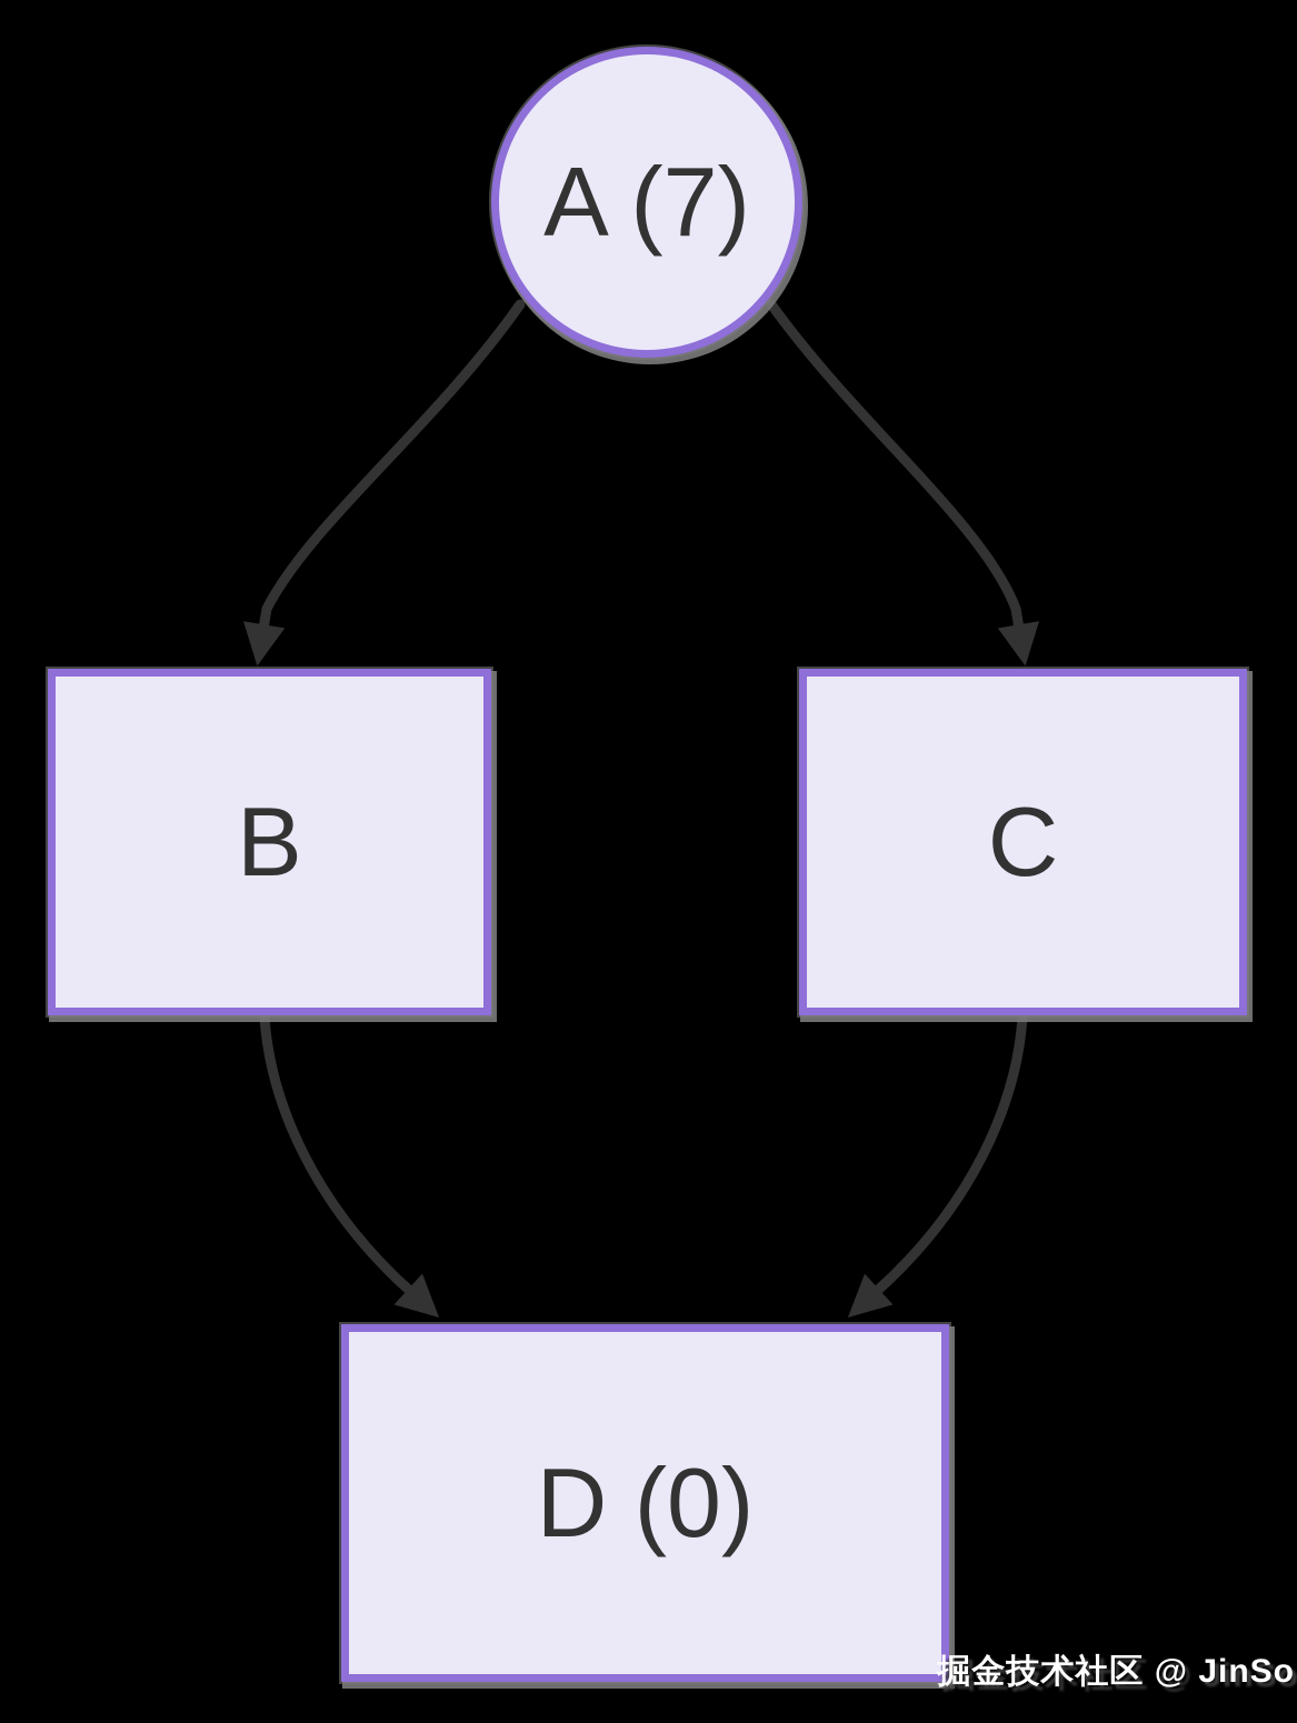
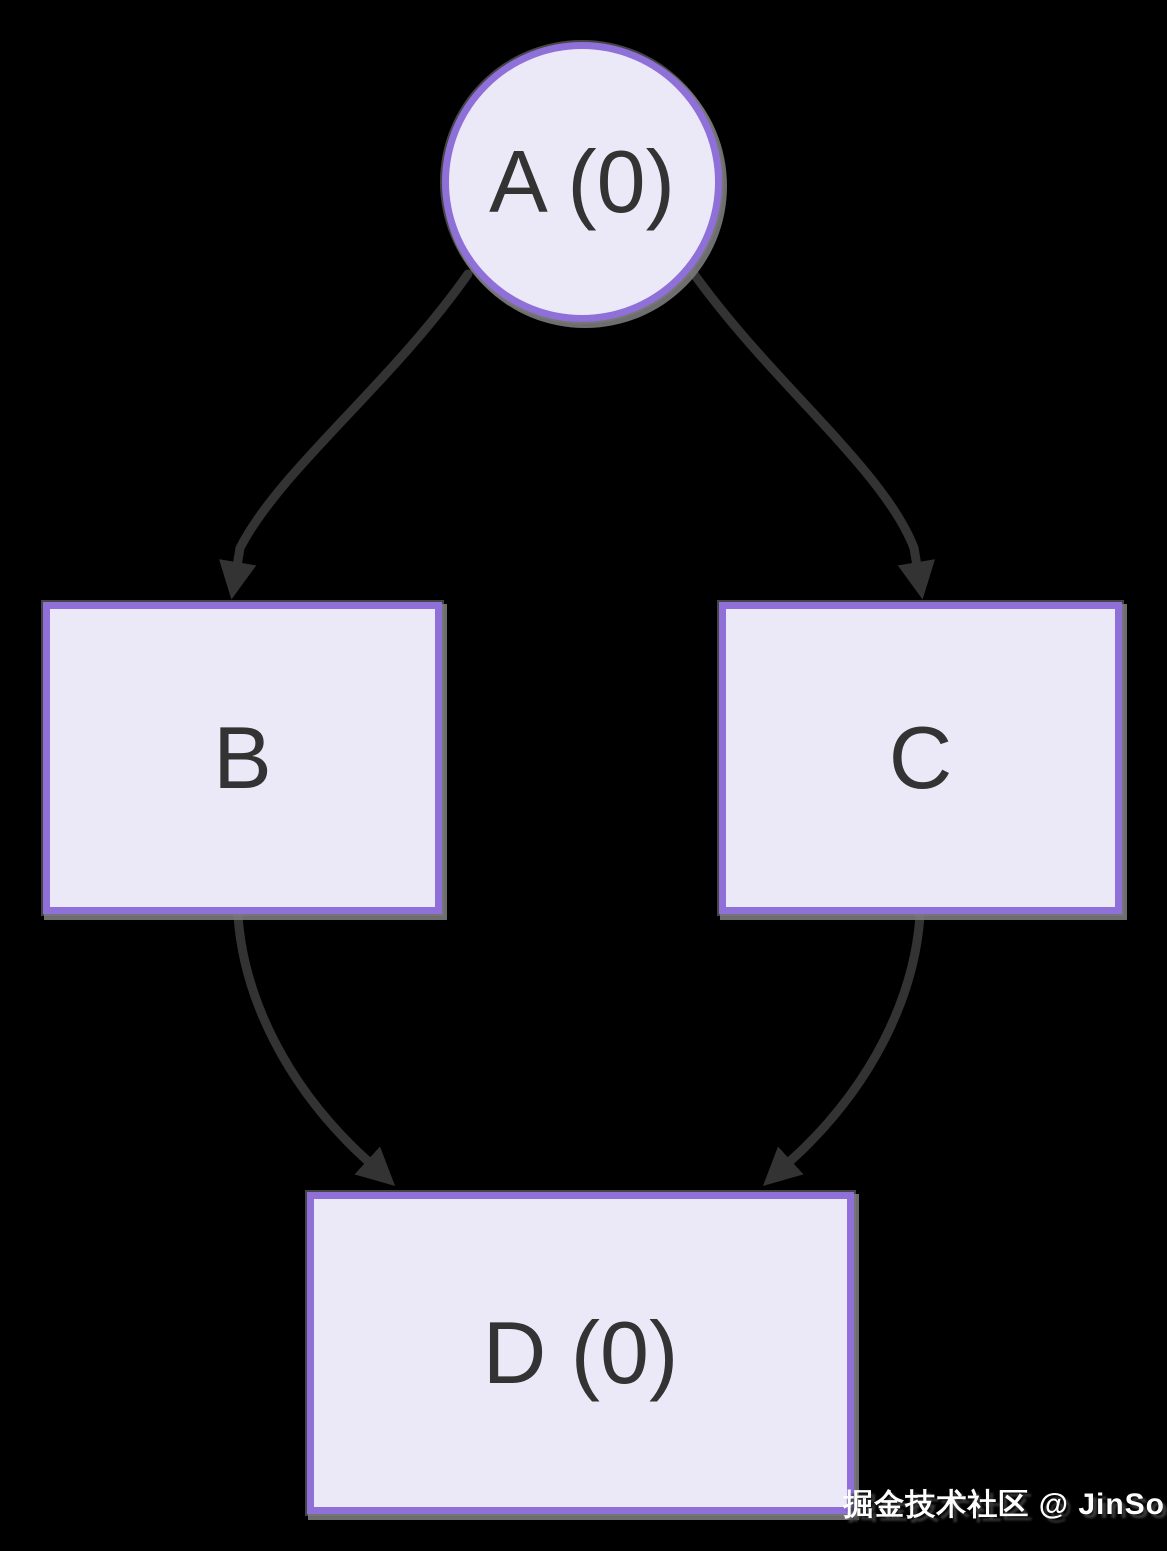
- A (7)
+ A (0)
  B
  C
  D (0)
  掘金技术社区 @ JinSo
